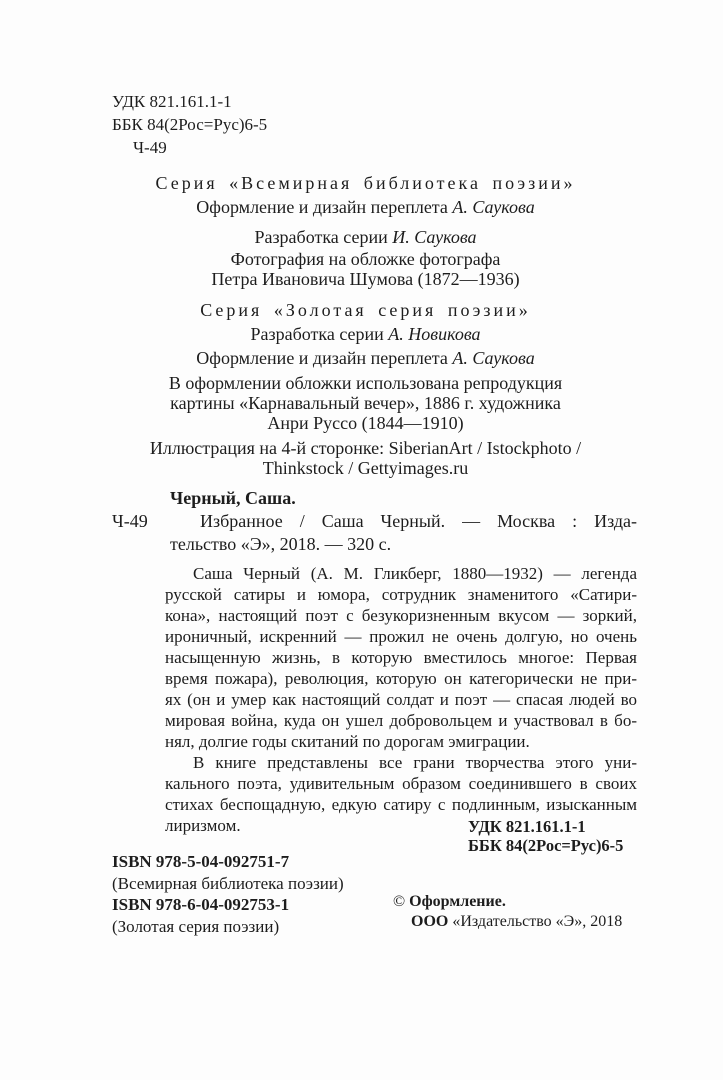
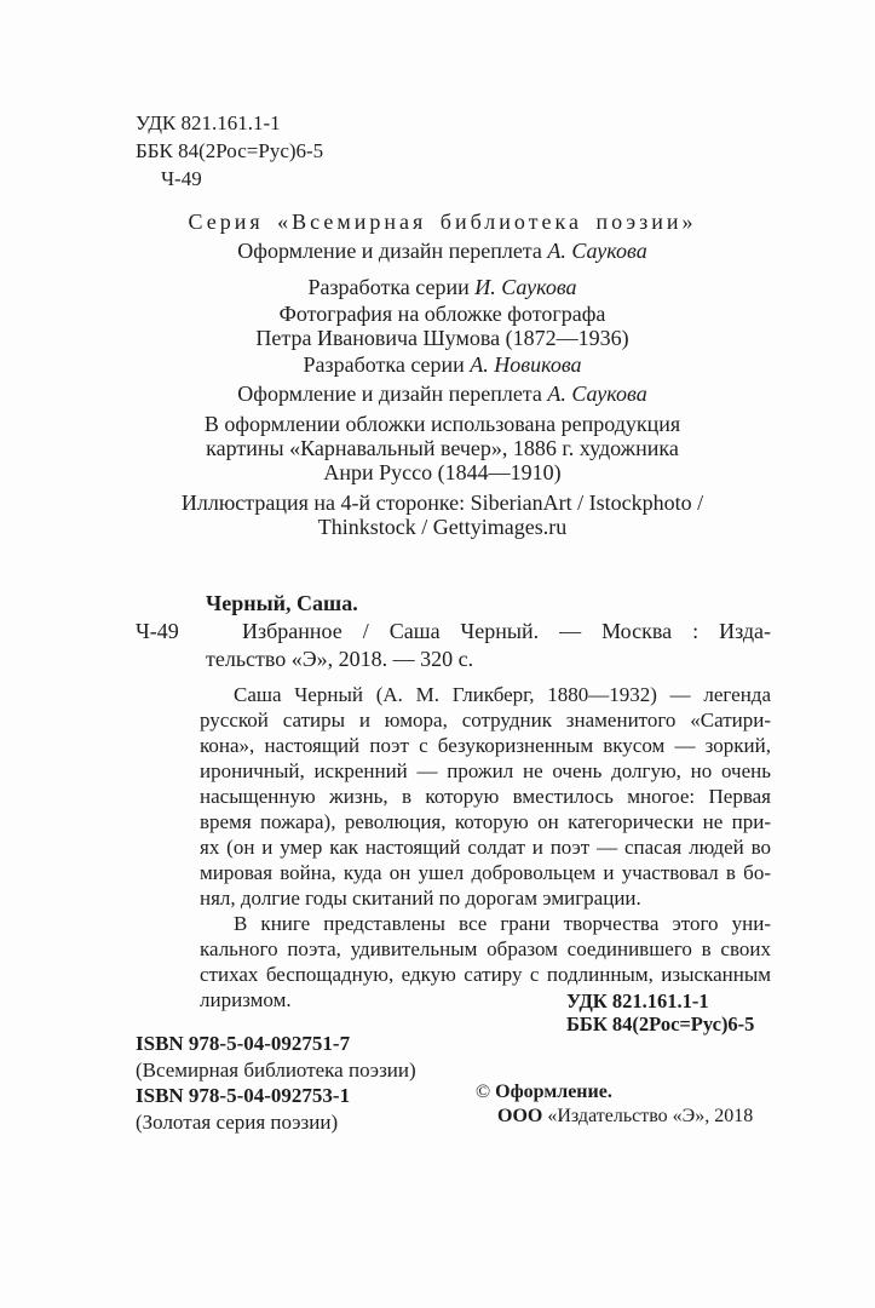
  УДК 821.161.1-1
  ББК 84(2Рос=Рус)6-5
  Ч-49
  Серия «Всемирная библиотека поэзии»
  Оформление и дизайн переплета А. Саукова
  Разработка серии И. Саукова
  Фотография на обложке фотографа
  Петра Ивановича Шумова (1872—1936)
- Серия «Золотая серия поэзии»
  Разработка серии А. Новикова
  Оформление и дизайн переплета А. Саукова
  В оформлении обложки использована репродукция
  картины «Карнавальный вечер», 1886 г. художника
  Анри Руссо (1844—1910)
  Иллюстрация на 4-й сторонке: SiberianArt / Istockphoto /
  Thinkstock / Gettyimages.ru
  Черный, Саша.
  Ч-49
  Избранное / Саша Черный. — Москва : Изда-
  тельство «Э», 2018. — 320 с.
  Саша Черный (А. М. Гликберг, 1880—1932) — легенда
  русской сатиры и юмора, сотрудник знаменитого «Сатири-
  кона», настоящий поэт с безукоризненным вкусом — зоркий,
  ироничный, искренний — прожил не очень долгую, но очень
  насыщенную жизнь, в которую вместилось многое: Первая
  время пожара), революция, которую он категорически не при-
  ях (он и умер как настоящий солдат и поэт — спасая людей во
  мировая война, куда он ушел добровольцем и участвовал в бо-
  нял, долгие годы скитаний по дорогам эмиграции.
  В книге представлены все грани творчества этого уни-
  кального поэта, удивительным образом соединившего в своих
  стихах беспощадную, едкую сатиру с подлинным, изысканным
  лиризмом.
  УДК 821.161.1-1
  ББК 84(2Рос=Рус)6-5
  ISBN 978-5-04-092751-7
  (Всемирная библиотека поэзии)
- ISBN 978-6-04-092753-1
+ ISBN 978-5-04-092753-1
  (Золотая серия поэзии)
  © Оформление.
  ООО «Издательство «Э», 2018
